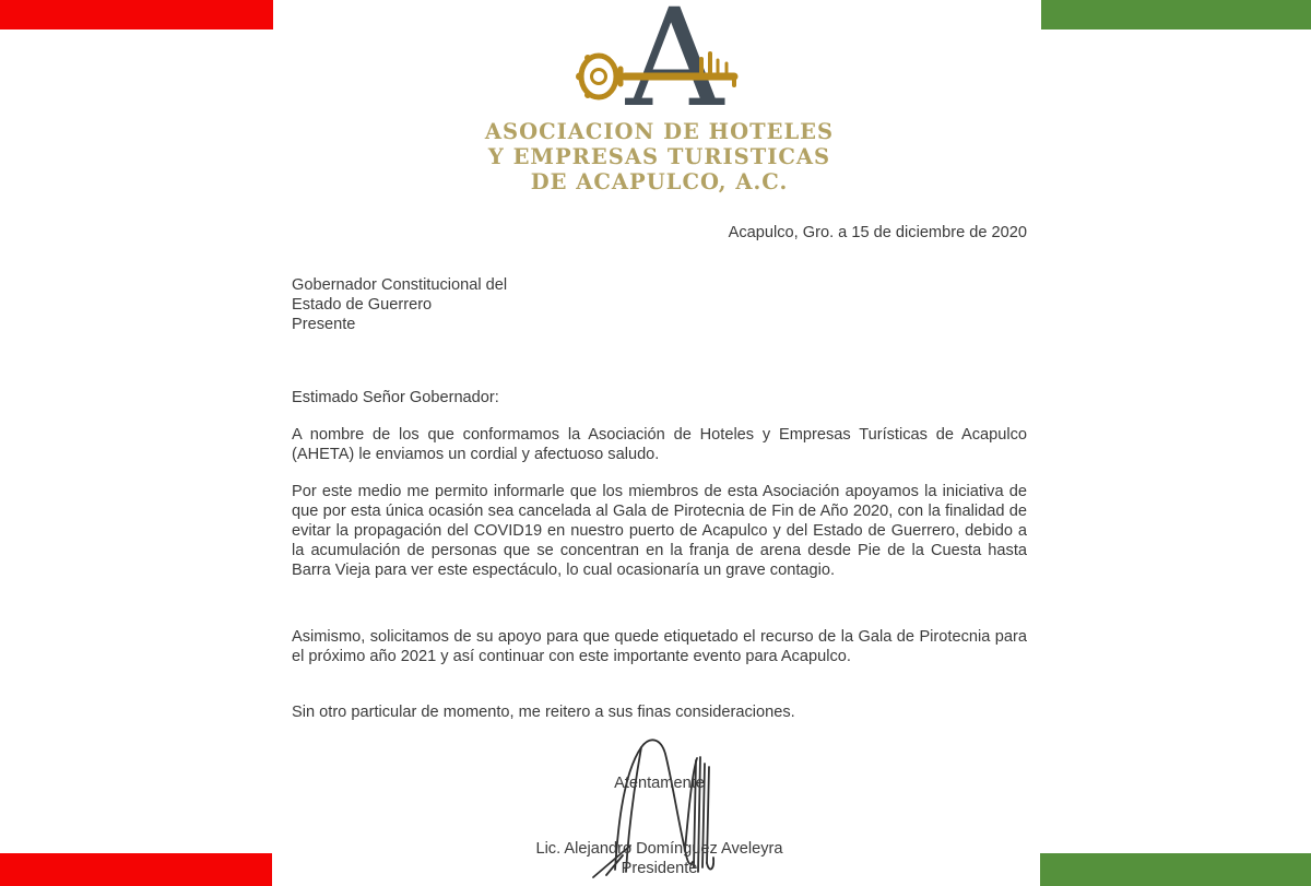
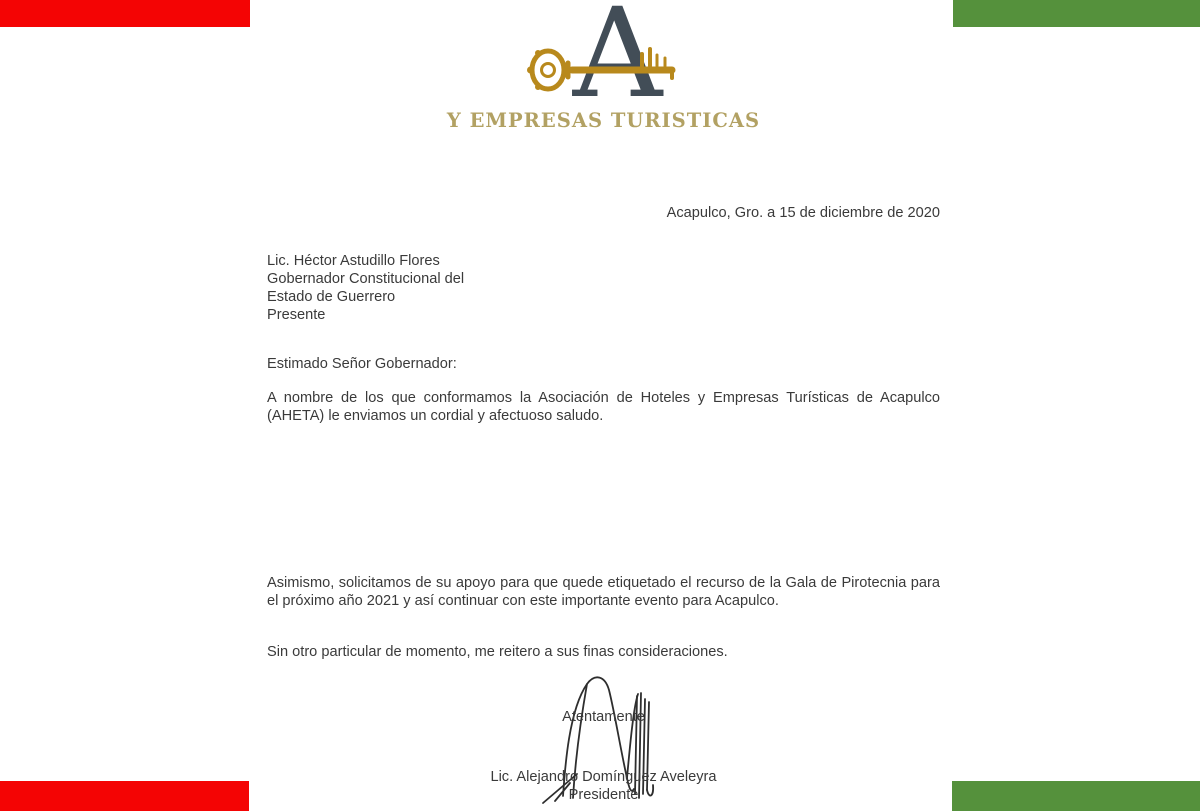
  A
- ASOCIACION DE HOTELES
  Y EMPRESAS TURISTICAS
- DE ACAPULCO, A.C.
  Acapulco, Gro. a 15 de diciembre de 2020
+ Lic. Héctor Astudillo Flores
  Gobernador Constitucional del
  Estado de Guerrero
  Presente
  Estimado Señor Gobernador:
  A nombre de los que conformamos la Asociación de Hoteles y Empresas Turísticas de Acapulco (AHETA) le enviamos un cordial y afectuoso saludo.
- Por este medio me permito informarle que los miembros de esta Asociación apoyamos la iniciativa de que por esta única ocasión sea cancelada al Gala de Pirotecnia de Fin de Año 2020, con la finalidad de evitar la propagación del COVID19 en nuestro puerto de Acapulco y del Estado de Guerrero, debido a la acumulación de personas que se concentran en la franja de arena desde Pie de la Cuesta hasta Barra Vieja para ver este espectáculo, lo cual ocasionaría un grave contagio.
  Asimismo, solicitamos de su apoyo para que quede etiquetado el recurso de la Gala de Pirotecnia para el próximo año 2021 y así continuar con este importante evento para Acapulco.
  Sin otro particular de momento, me reitero a sus finas consideraciones.
  Atentamente
  Lic. Alejandro Domínguez Aveleyra
  Presidente
